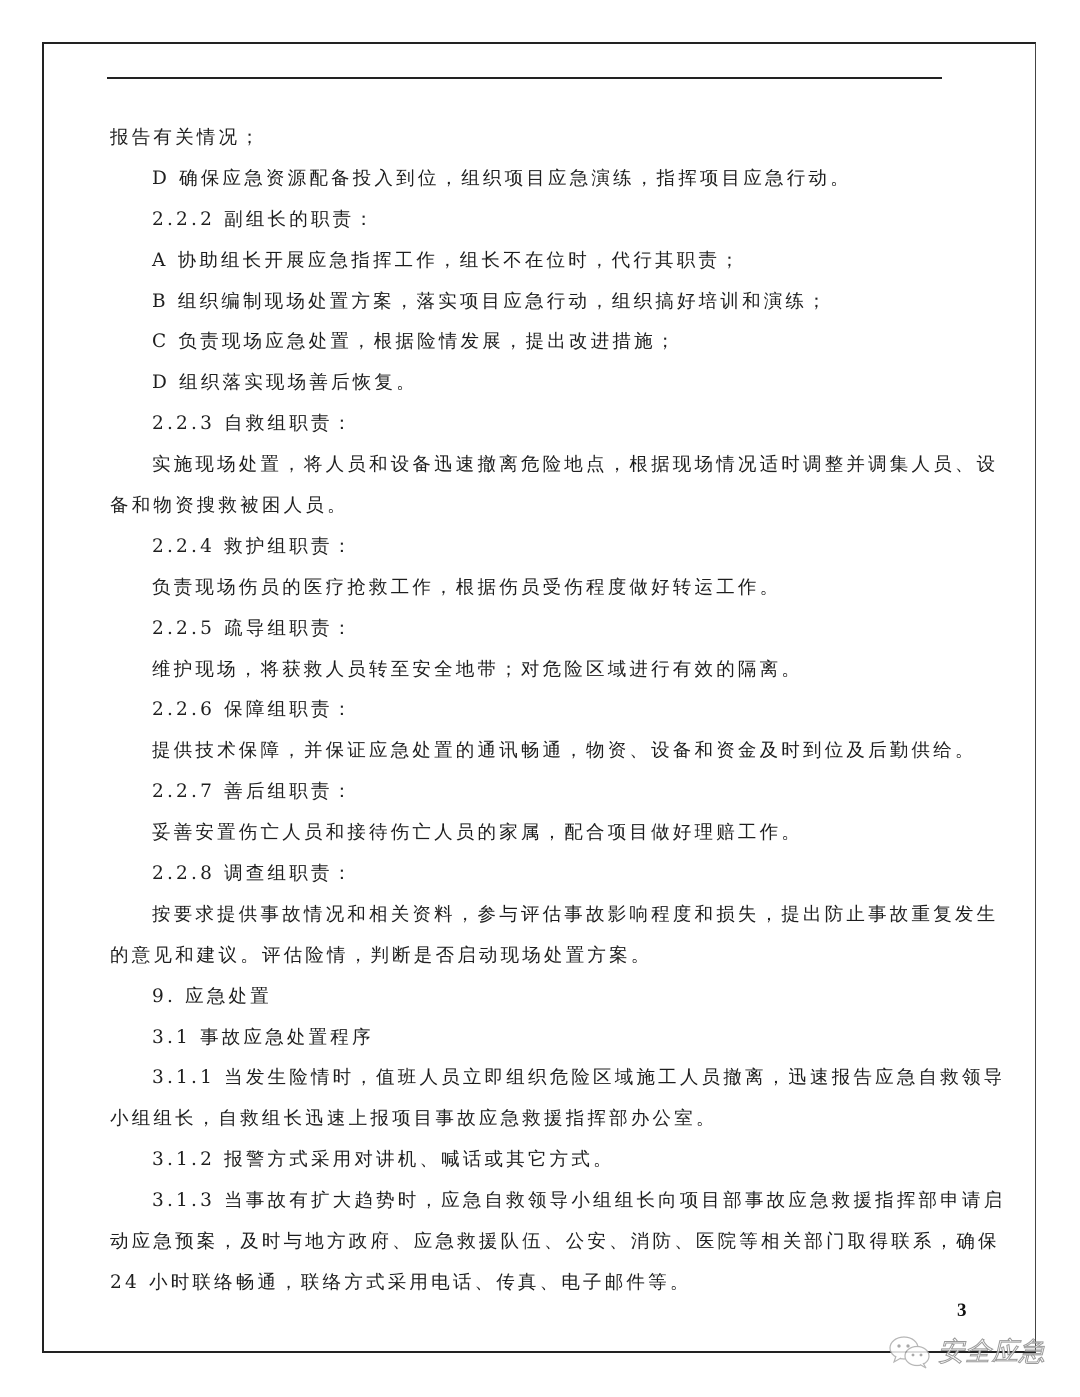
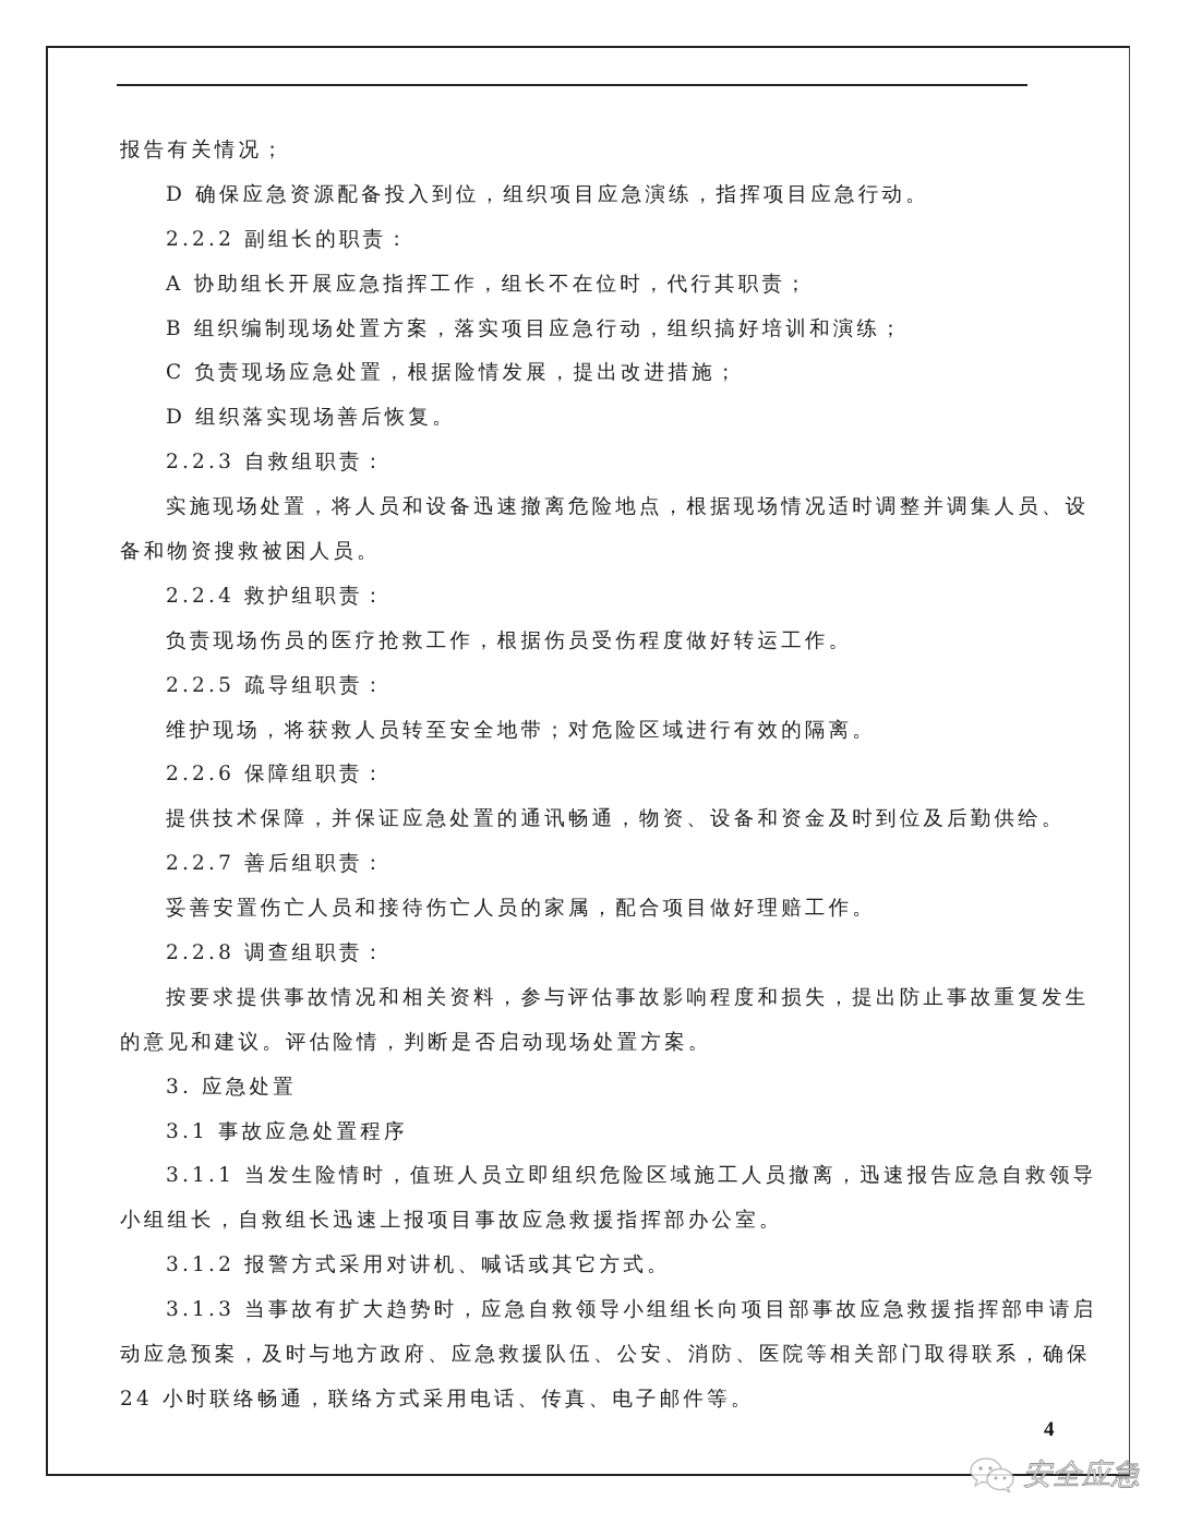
  报告有关情况；
  D 确保应急资源配备投入到位，组织项目应急演练，指挥项目应急行动。
  2.2.2 副组长的职责：
  A 协助组长开展应急指挥工作，组长不在位时，代行其职责；
  B 组织编制现场处置方案，落实项目应急行动，组织搞好培训和演练；
  C 负责现场应急处置，根据险情发展，提出改进措施；
  D 组织落实现场善后恢复。
  2.2.3 自救组职责：
  实施现场处置，将人员和设备迅速撤离危险地点，根据现场情况适时调整并调集人员、设
  备和物资搜救被困人员。
  2.2.4 救护组职责：
  负责现场伤员的医疗抢救工作，根据伤员受伤程度做好转运工作。
  2.2.5 疏导组职责：
  维护现场，将获救人员转至安全地带；对危险区域进行有效的隔离。
  2.2.6 保障组职责：
  提供技术保障，并保证应急处置的通讯畅通，物资、设备和资金及时到位及后勤供给。
  2.2.7 善后组职责：
  妥善安置伤亡人员和接待伤亡人员的家属，配合项目做好理赔工作。
  2.2.8 调查组职责：
  按要求提供事故情况和相关资料，参与评估事故影响程度和损失，提出防止事故重复发生
  的意见和建议。评估险情，判断是否启动现场处置方案。
- 9. 应急处置
+ 3. 应急处置
  3.1 事故应急处置程序
  3.1.1 当发生险情时，值班人员立即组织危险区域施工人员撤离，迅速报告应急自救领导
  小组组长，自救组长迅速上报项目事故应急救援指挥部办公室。
  3.1.2 报警方式采用对讲机、喊话或其它方式。
  3.1.3 当事故有扩大趋势时，应急自救领导小组组长向项目部事故应急救援指挥部申请启
  动应急预案，及时与地方政府、应急救援队伍、公安、消防、医院等相关部门取得联系，确保
  24 小时联络畅通，联络方式采用电话、传真、电子邮件等。
- 3
+ 4
  安全应急
